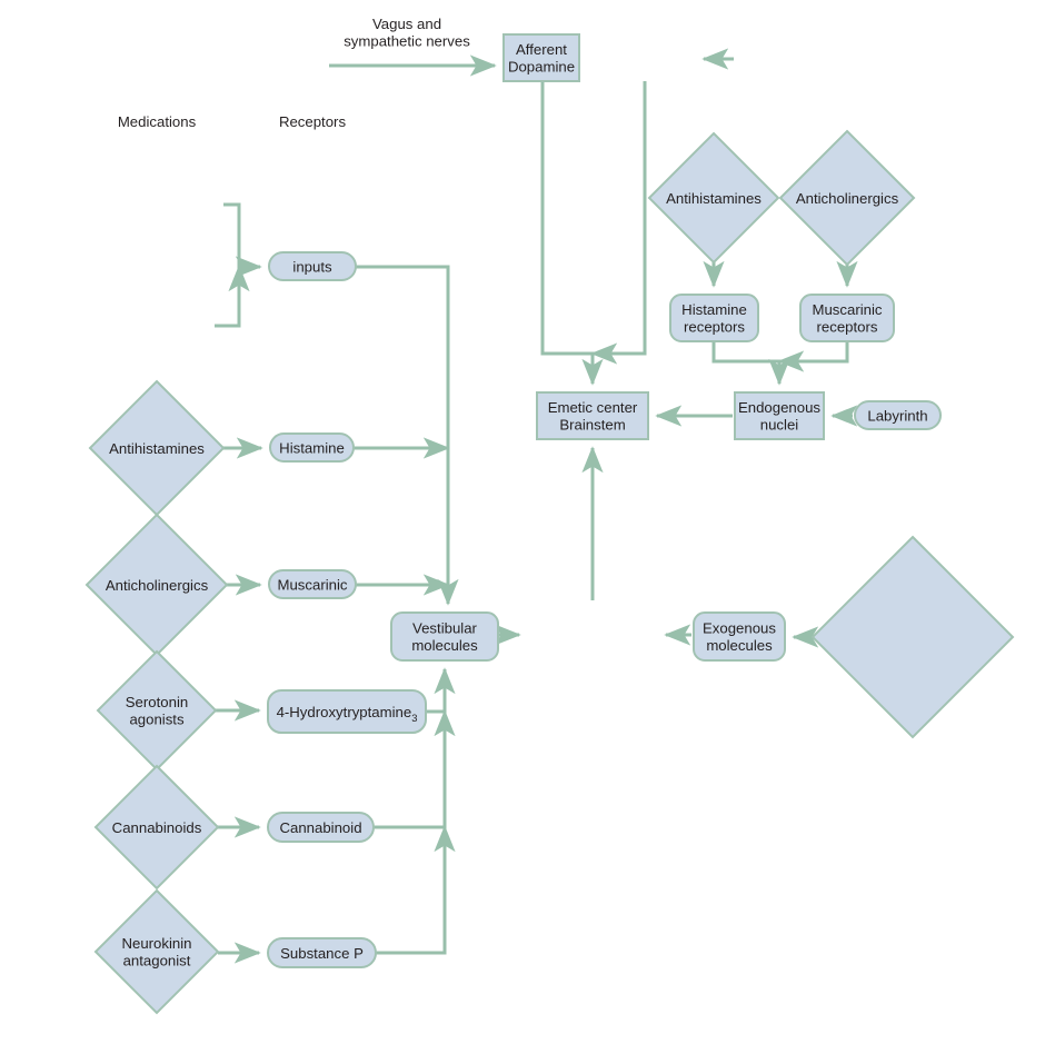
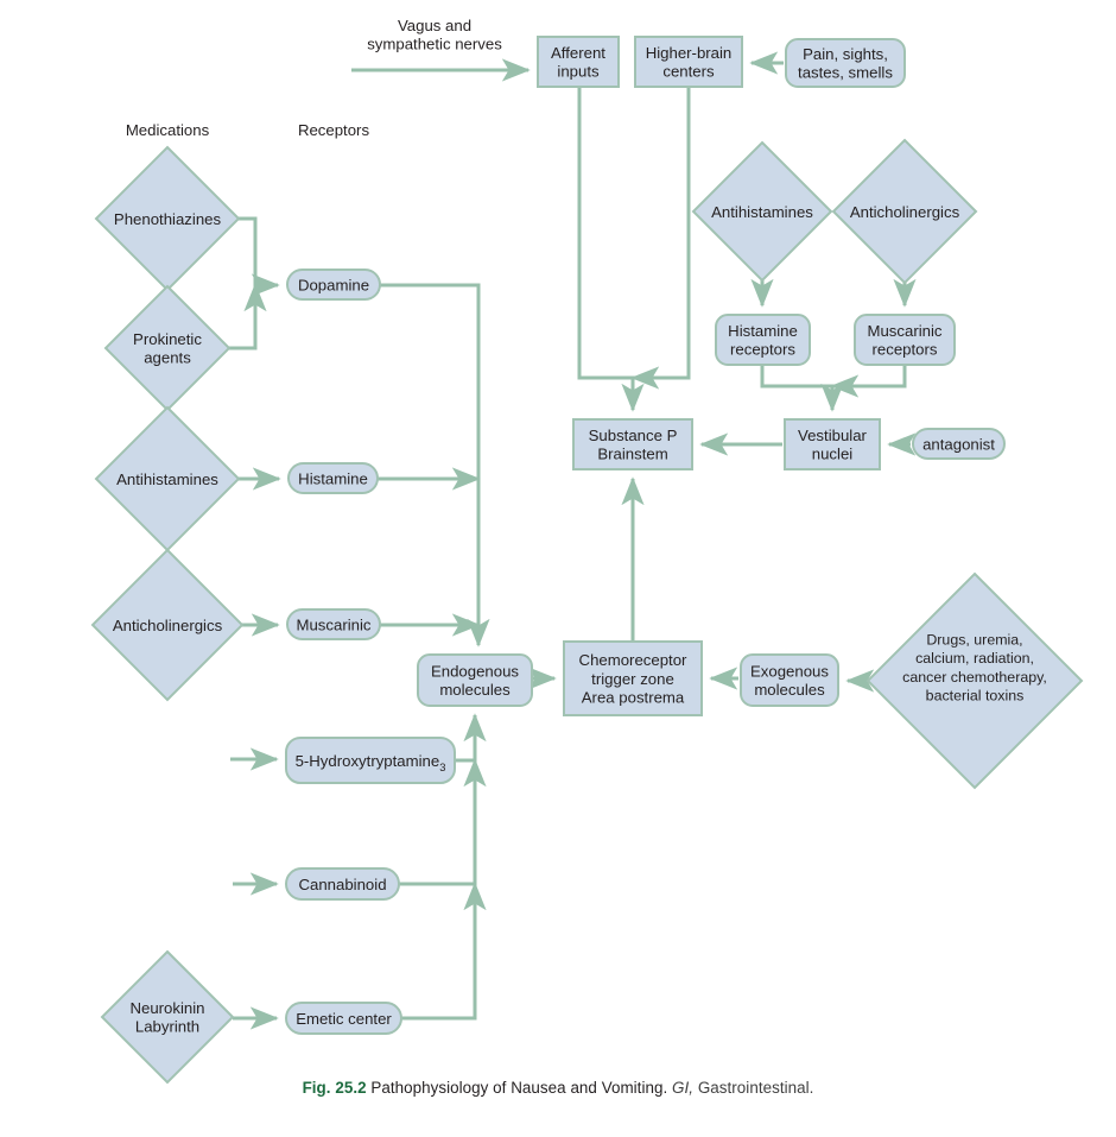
- Afferent Dopamine
+ Afferent inputs
+ Higher-brain centers
+ Pain, sights, tastes, smells
+ Phenothiazines
+ Prokinetic agents
- inputs
+ Dopamine
  Antihistamines
  Histamine
  Anticholinergics
  Muscarinic
- Serotonin agonists
- 4-Hydroxytryptamine3
+ 5-Hydroxytryptamine3
- Cannabinoids
  Cannabinoid
- Neurokinin antagonist
+ Neurokinin Labyrinth
- Substance P
+ Emetic center
  Antihistamines
  Anticholinergics
  Histamine receptors
  Muscarinic receptors
- Emetic center Brainstem
+ Substance P Brainstem
- Endogenous nuclei
+ Vestibular nuclei
- Labyrinth
+ antagonist
- Vestibular molecules
+ Endogenous molecules
+ Chemoreceptor trigger zone Area postrema
  Exogenous molecules
+ Drugs, uremia, calcium, radiation, cancer chemotherapy, bacterial toxins
  Medications
  Receptors
  Vagus and sympathetic nerves
+ Fig. 25.2 Pathophysiology of Nausea and Vomiting. GI, Gastrointestinal.
